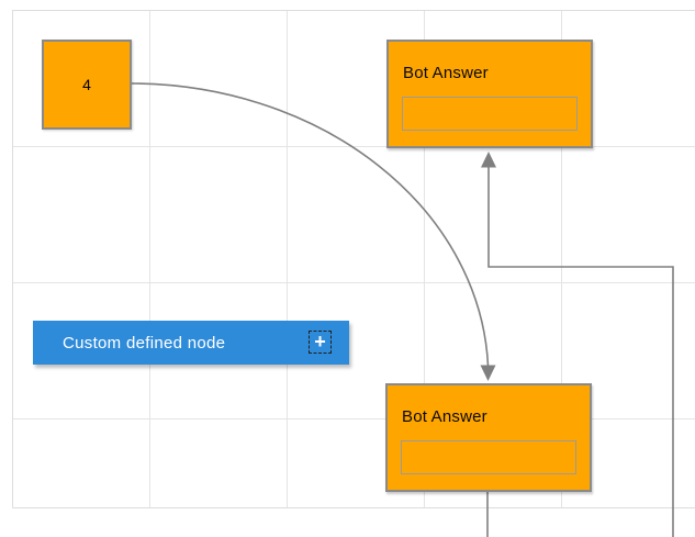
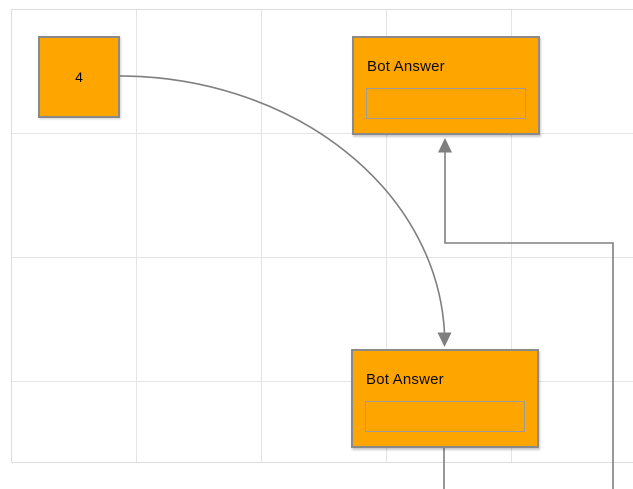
  4
  Bot Answer
  Bot Answer
- Custom defined node
- +
